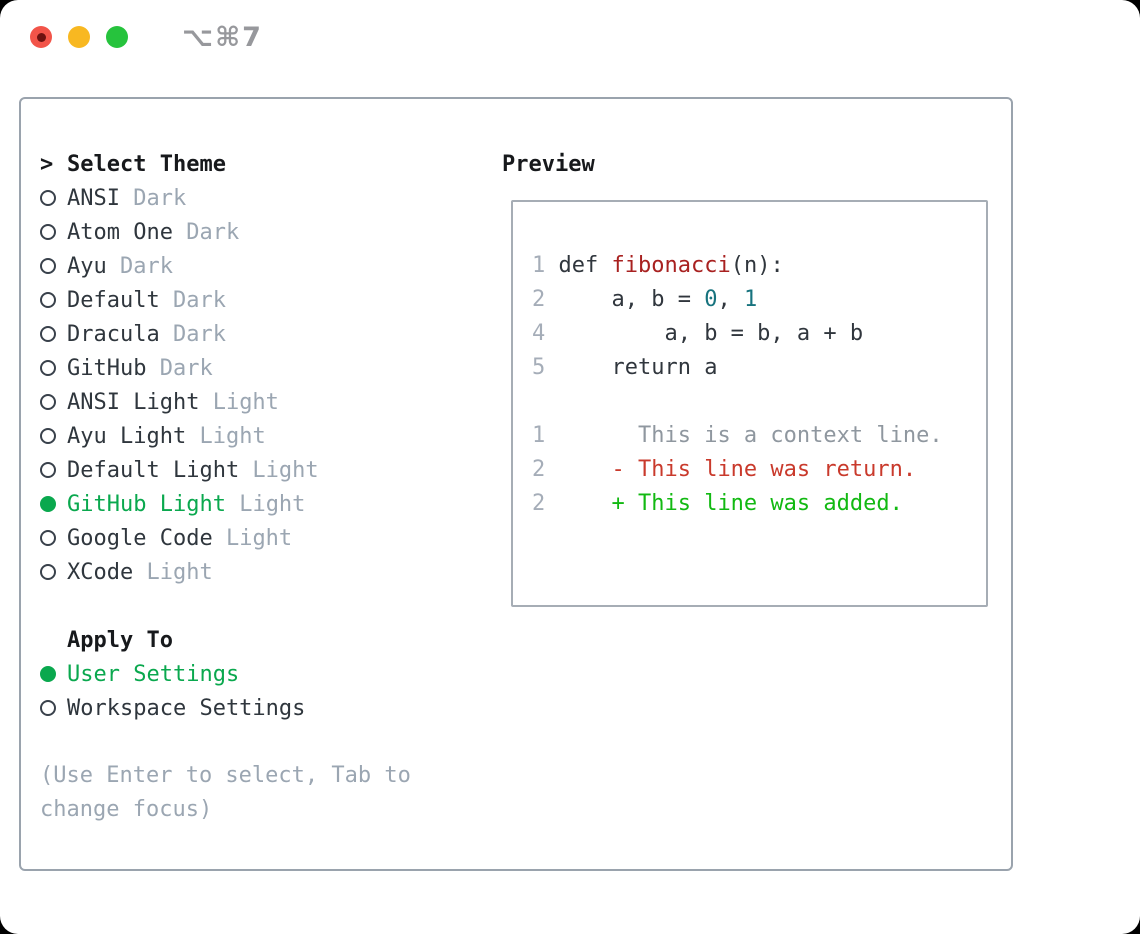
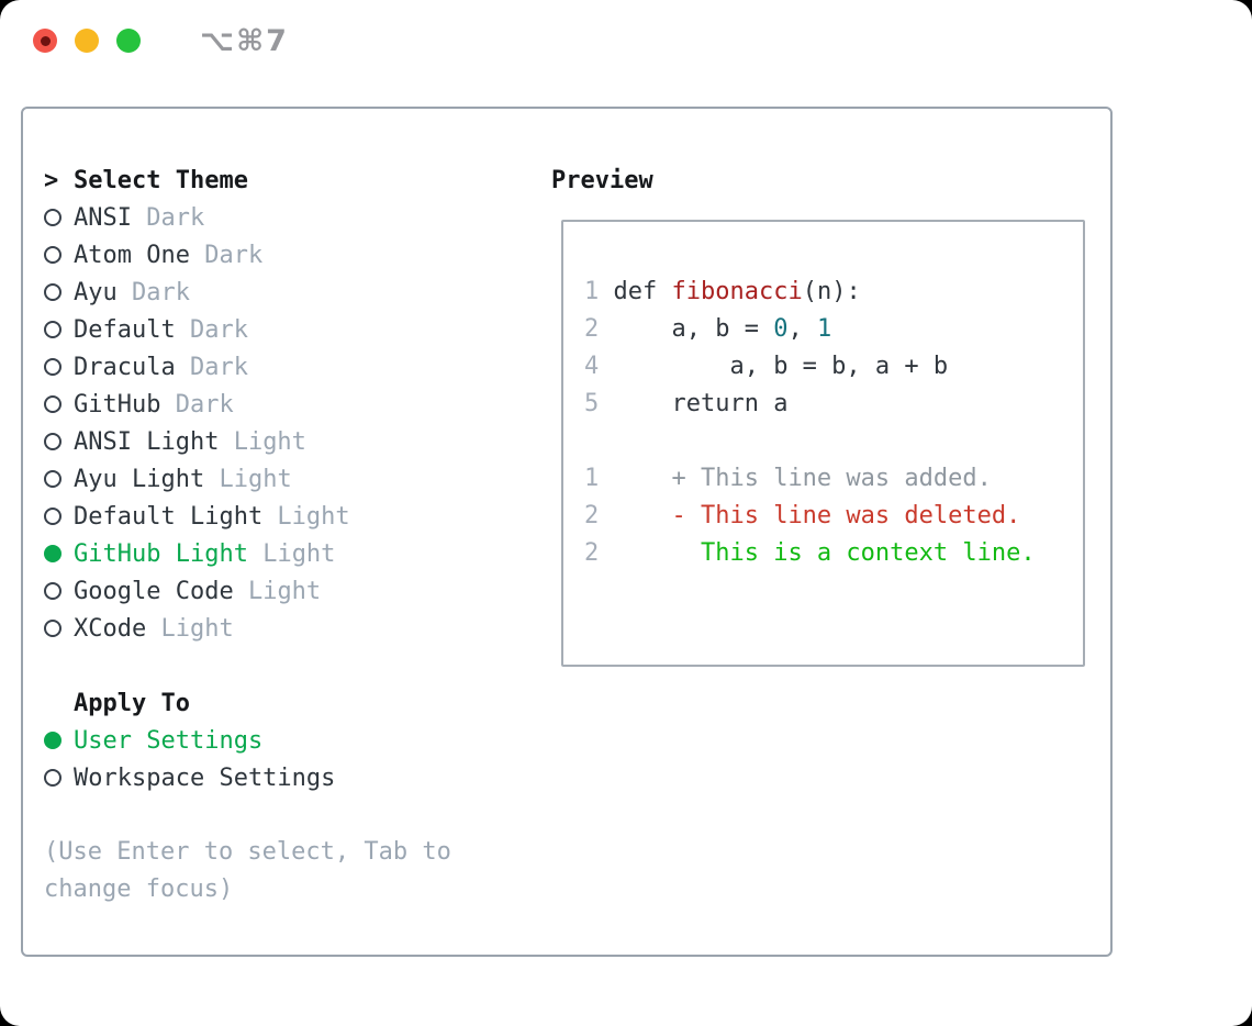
  ⌥⌘7
  >
  Select Theme
  ANSI
  Dark
  Atom One
  Dark
  Ayu
  Dark
  Default
  Dark
  Dracula
  Dark
  GitHub
  Dark
  ANSI Light
  Light
  Ayu Light
  Light
  Default Light
  Light
  GitHub Light
  Light
  Google Code
  Light
  XCode
  Light
  Apply To
  User Settings
  Workspace Settings
  (Use Enter to select, Tab to
  change focus)
  Preview
  1 def fibonacci(n):
  2 a, b = 0, 1
  4 a, b = b, a + b
  5 return a
- 1 This is a context line.
+ 1 + This line was added.
- 2 - This line was return.
+ 2 - This line was deleted.
- 2 + This line was added.
+ 2 This is a context line.
